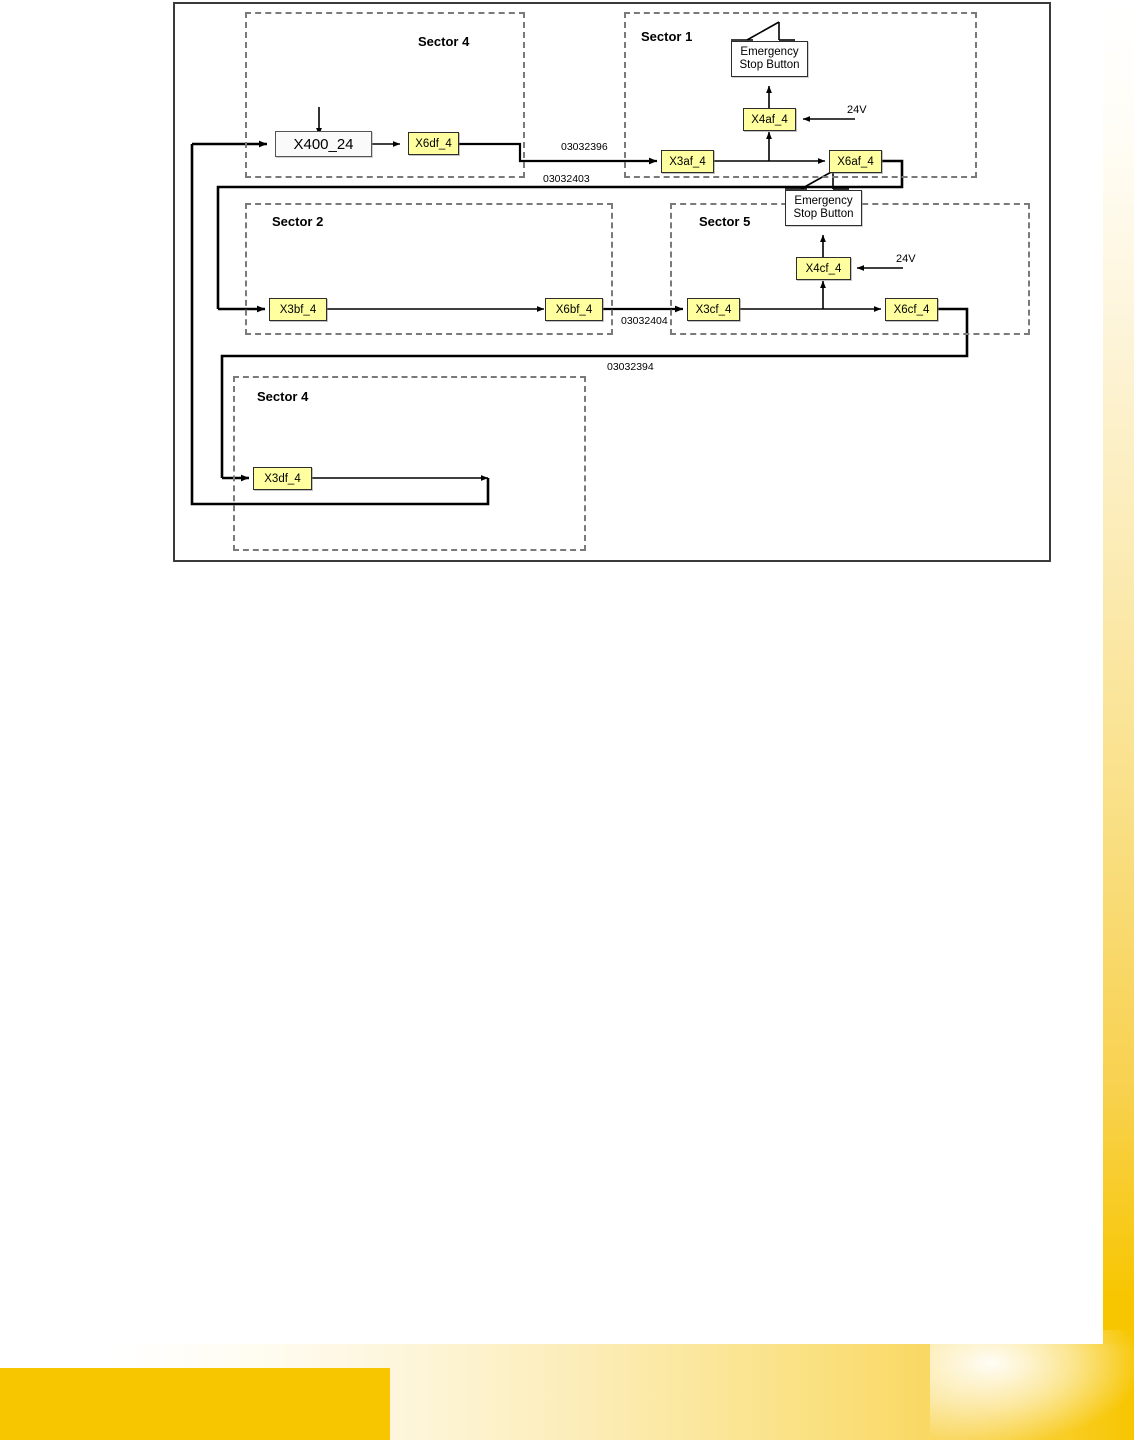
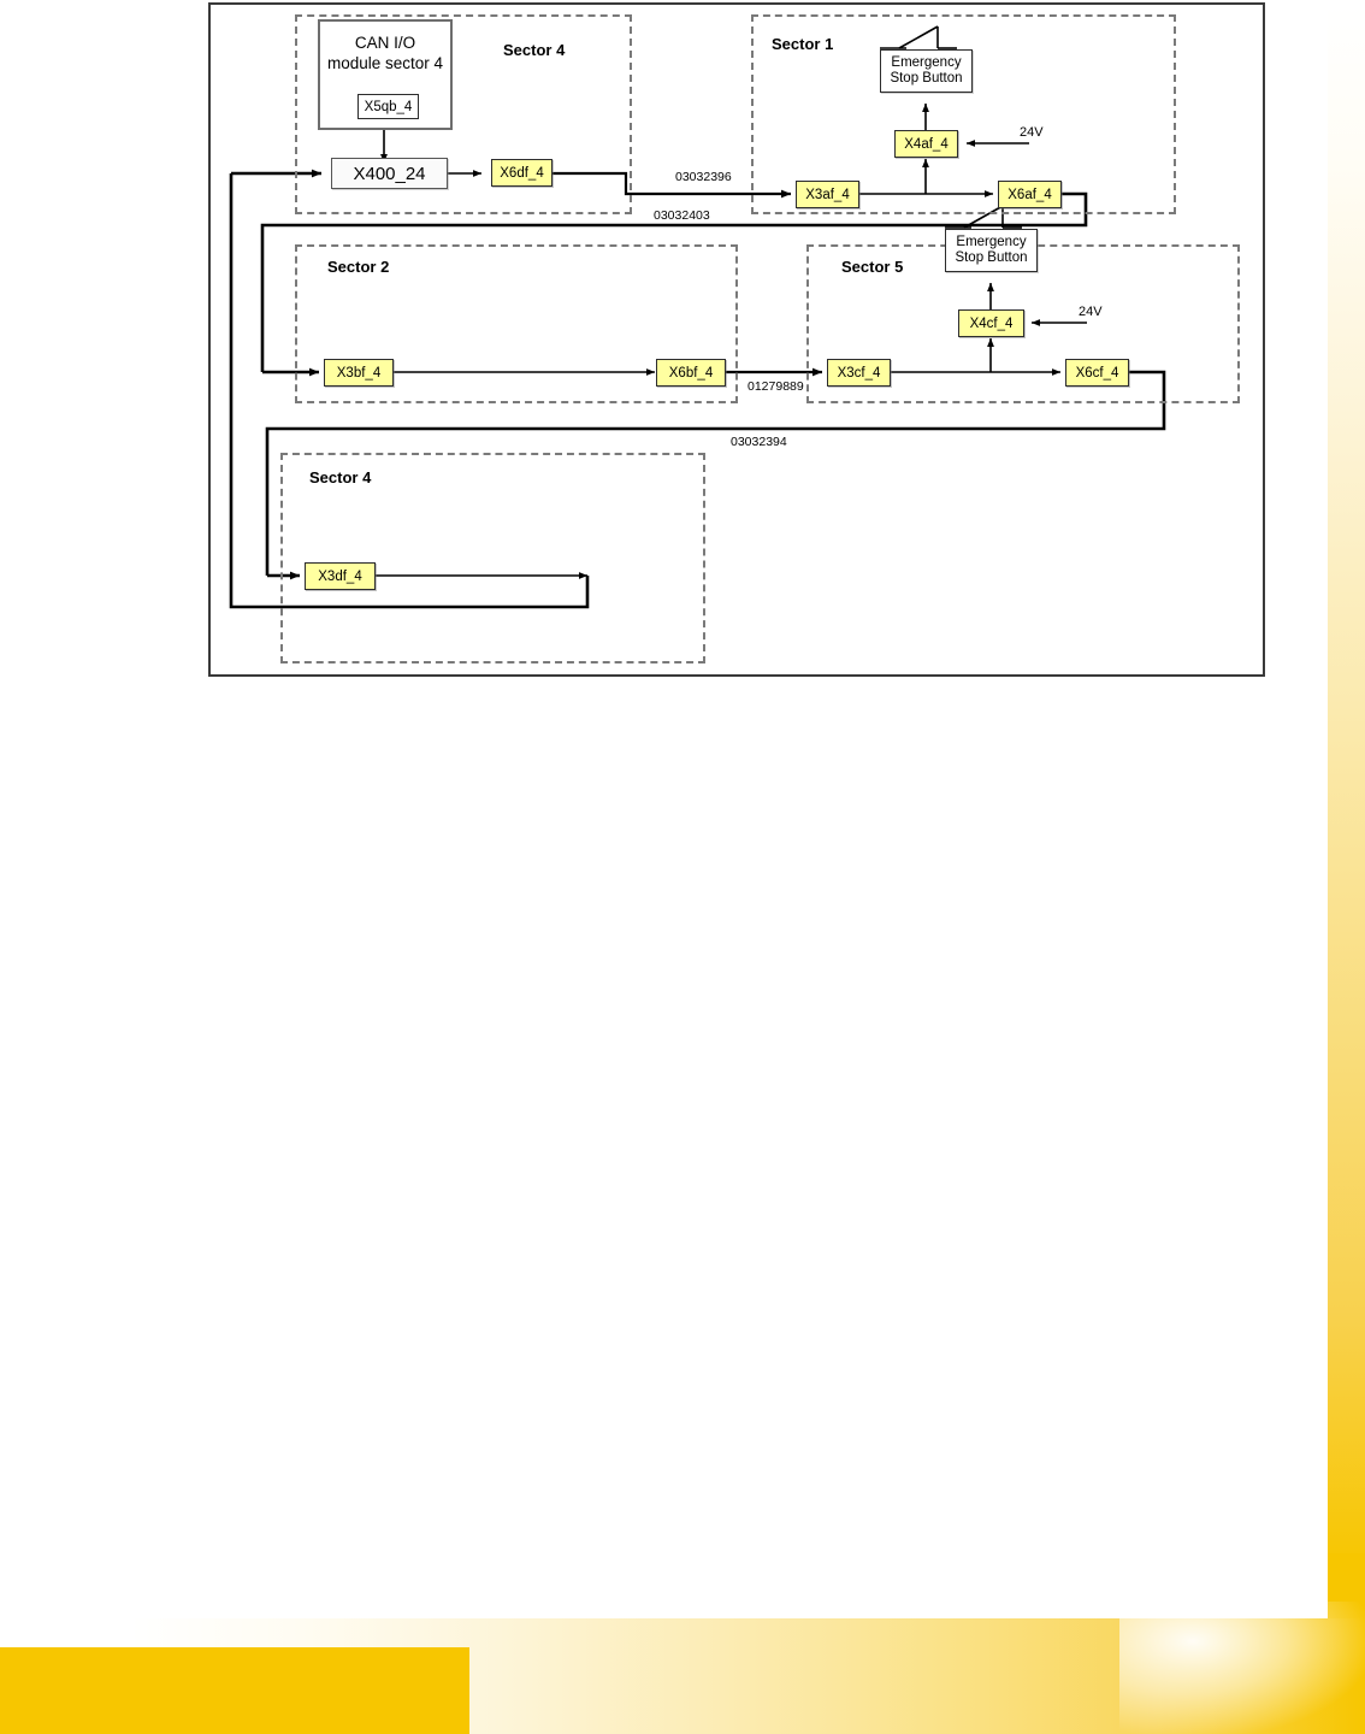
  Sector 4
  Sector 1
  Sector 2
  Sector 5
  Sector 4
+ CAN I/O
+ module sector 4
+ X5qb_4
  X400_24
  X6df_4
  Emergency
  Stop Button
  X4af_4
  X3af_4
  X6af_4
  24V
  X3bf_4
  X6bf_4
  Emergency
  Stop Button
  X4cf_4
  X3cf_4
  X6cf_4
  24V
  X3df_4
  03032396
  03032403
- 03032404
+ 01279889
  03032394
